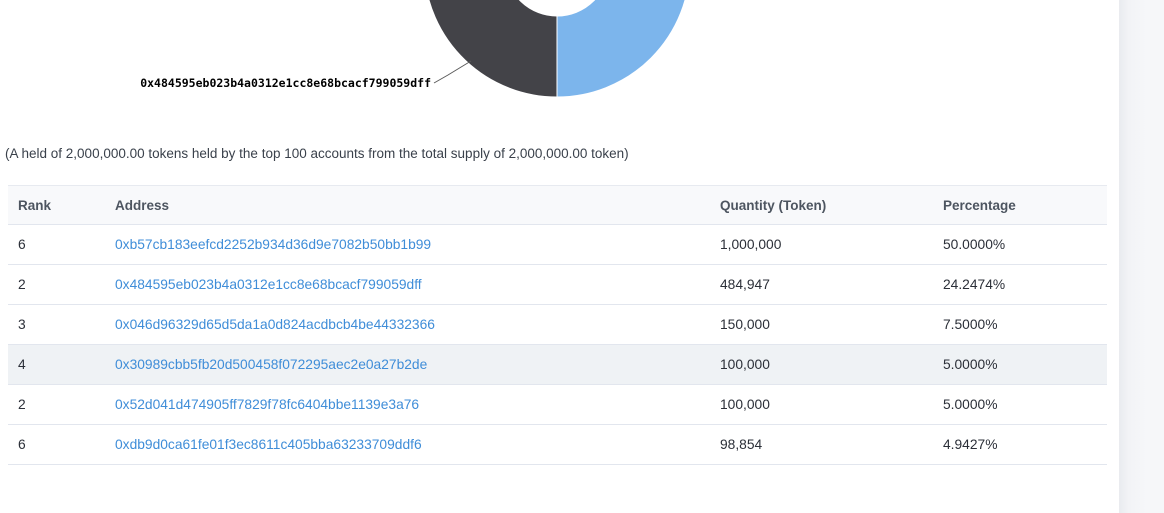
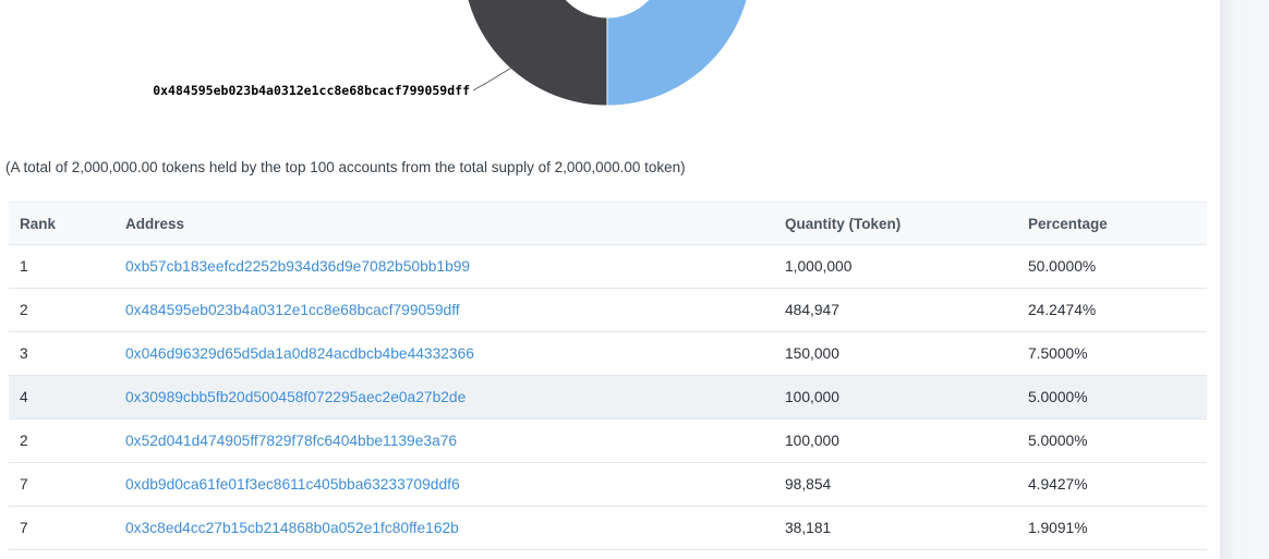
  0x484595eb023b4a0312e1cc8e68bcacf799059dff
- (A held of 2,000,000.00 tokens held by the top 100 accounts from the total supply of 2,000,000.00 token)
+ (A total of 2,000,000.00 tokens held by the top 100 accounts from the total supply of 2,000,000.00 token)
  Rank	Address	Quantity (Token)	Percentage
- 6	0xb57cb183eefcd2252b934d36d9e7082b50bb1b99	1,000,000	50.0000%
+ 1	0xb57cb183eefcd2252b934d36d9e7082b50bb1b99	1,000,000	50.0000%
  2	0x484595eb023b4a0312e1cc8e68bcacf799059dff	484,947	24.2474%
  3	0x046d96329d65d5da1a0d824acdbcb4be44332366	150,000	7.5000%
  4	0x30989cbb5fb20d500458f072295aec2e0a27b2de	100,000	5.0000%
  2	0x52d041d474905ff7829f78fc6404bbe1139e3a76	100,000	5.0000%
- 6	0xdb9d0ca61fe01f3ec8611c405bba63233709ddf6	98,854	4.9427%
+ 7	0xdb9d0ca61fe01f3ec8611c405bba63233709ddf6	98,854	4.9427%
+ 7	0x3c8ed4cc27b15cb214868b0a052e1fc80ffe162b	38,181	1.9091%
